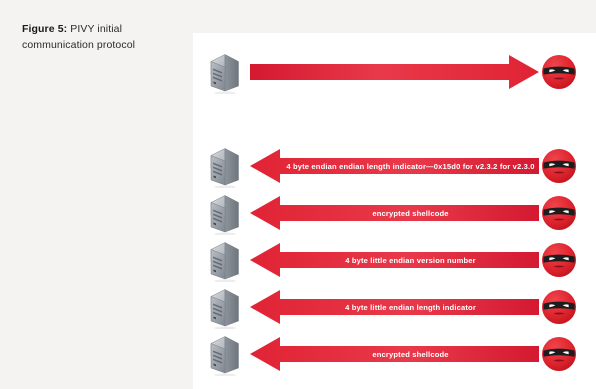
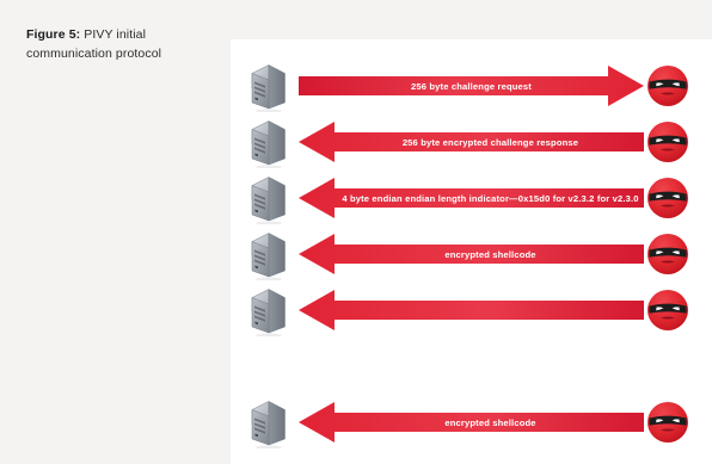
  Figure 5: PIVY initial communication protocol
+ 256 byte challenge request
+ 256 byte encrypted challenge response
  4 byte endian endian length indicator—0x15d0 for v2.3.2 for v2.3.0
  encrypted shellcode
- 4 byte little endian version number
- 4 byte little endian length indicator
  encrypted shellcode
